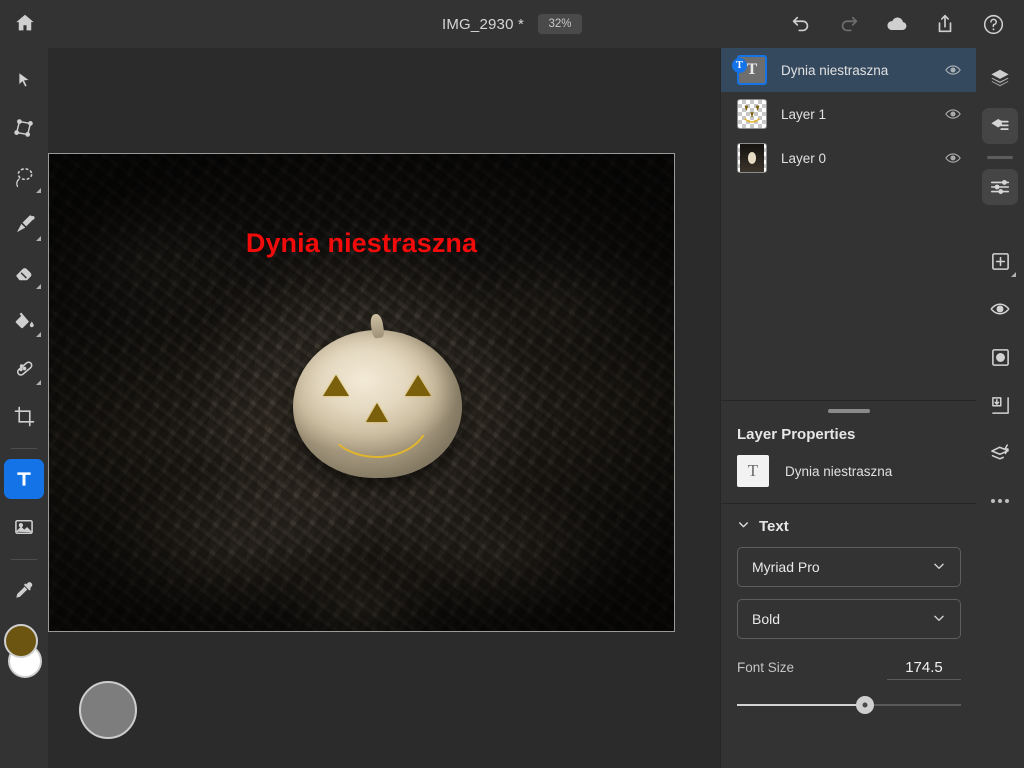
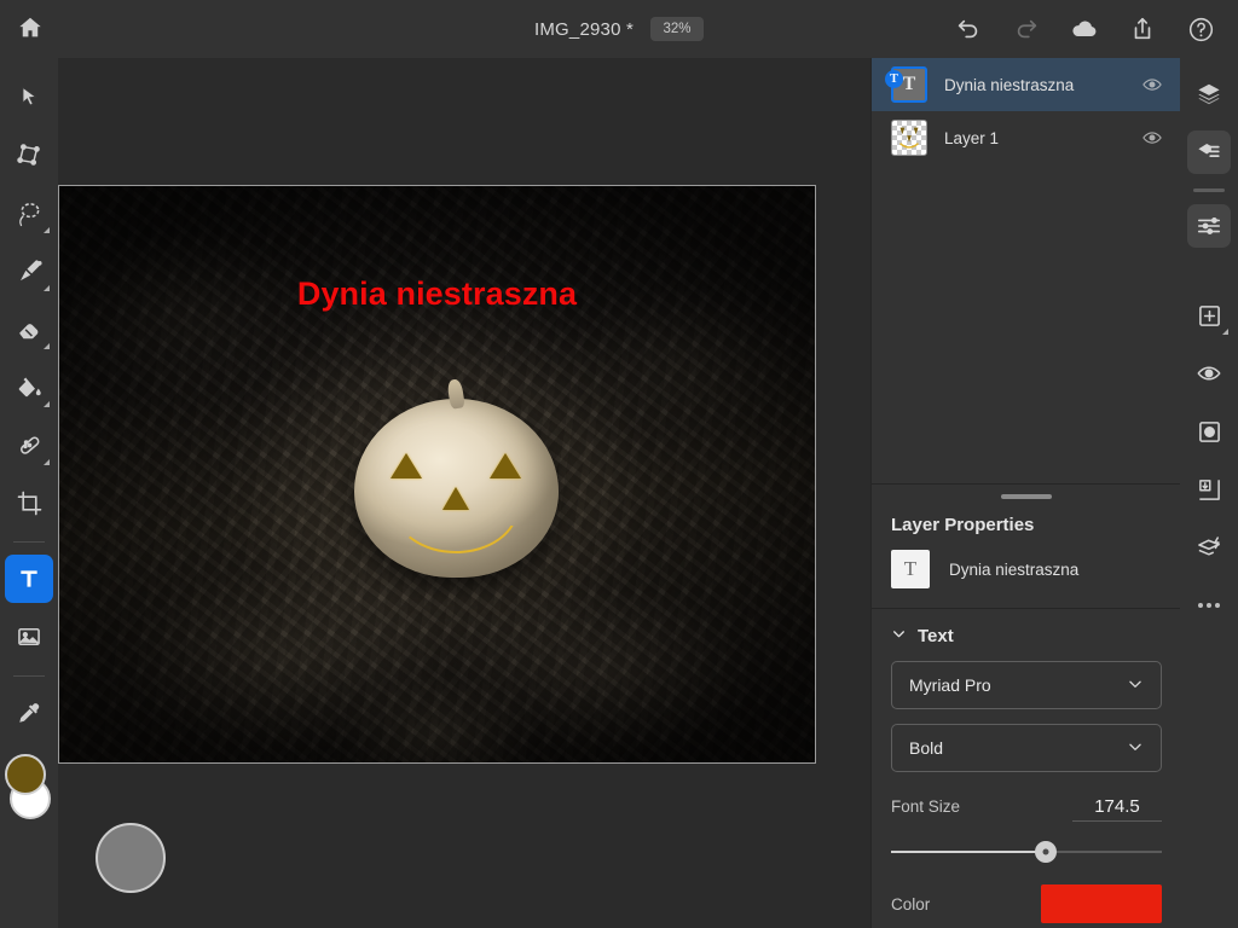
  IMG_2930 *
  32%
  Dynia niestraszna
  T
  T
  Dynia niestraszna
  Layer 1
- Layer 0
  Layer Properties
  T
  Dynia niestraszna
  Text
  Myriad Pro
  Bold
  Font Size
  174.5
+ Color
